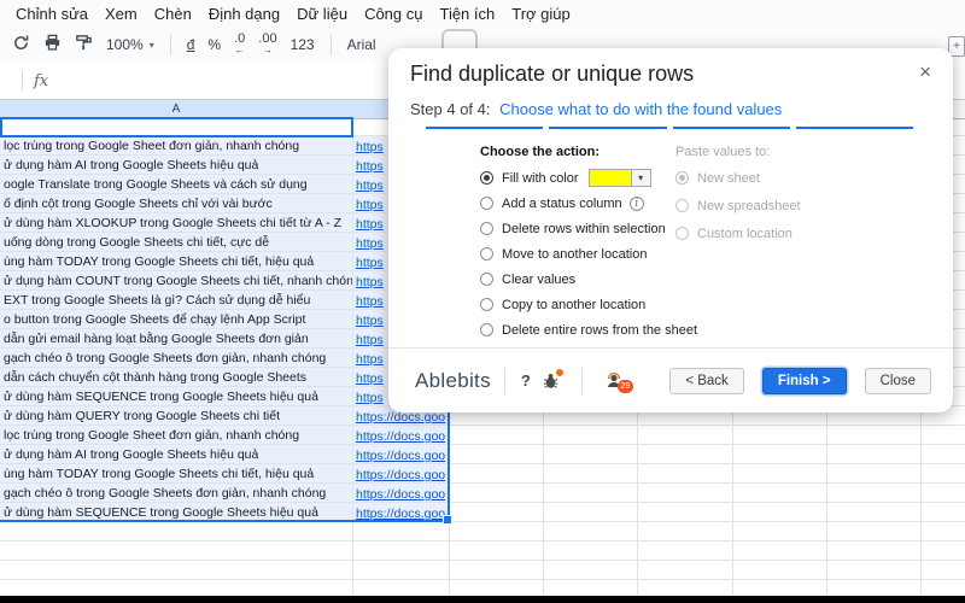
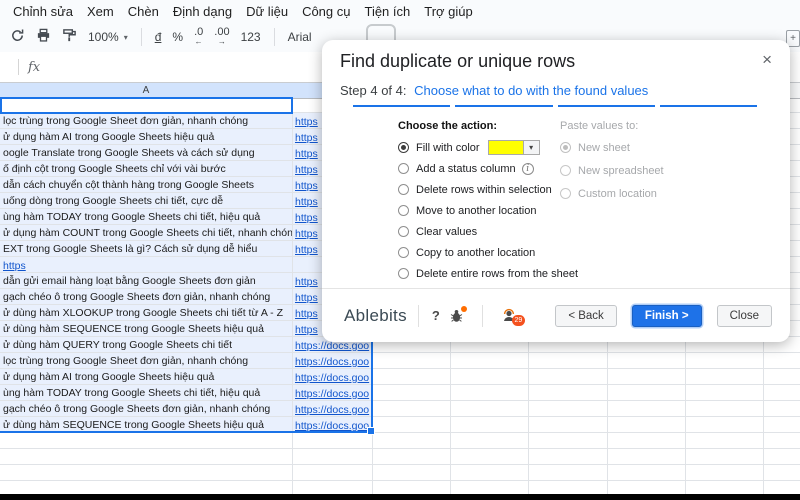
  Chỉnh sửa
  Xem
  Chèn
  Định dạng
  Dữ liệu
  Công cụ
  Tiện ích
  Trợ giúp
  100%
  ▾
  đ
  %
  .0
  ←
  .00
  →
  123
  Arial
  +
  fx
  A
  lọc trùng trong Google Sheet đơn giản, nhanh chóng
  https
  ử dụng hàm AI trong Google Sheets hiệu quả
  https
  oogle Translate trong Google Sheets và cách sử dụng
  https
  ố định cột trong Google Sheets chỉ với vài bước
  https
- ử dùng hàm XLOOKUP trong Google Sheets chi tiết từ A - Z
+ dẫn cách chuyển cột thành hàng trong Google Sheets
  https
  uống dòng trong Google Sheets chi tiết, cực dễ
  https
  ùng hàm TODAY trong Google Sheets chi tiết, hiệu quả
  https
  ử dụng hàm COUNT trong Google Sheets chi tiết, nhanh chón
  https
  EXT trong Google Sheets là gì? Cách sử dụng dễ hiểu
  https
- o button trong Google Sheets để chạy lệnh App Script
  https
  dẫn gửi email hàng loạt bằng Google Sheets đơn giản
  https
  gạch chéo ô trong Google Sheets đơn giản, nhanh chóng
  https
- dẫn cách chuyển cột thành hàng trong Google Sheets
+ ử dùng hàm XLOOKUP trong Google Sheets chi tiết từ A - Z
  https
  ử dùng hàm SEQUENCE trong Google Sheets hiệu quả
  https
  ử dùng hàm QUERY trong Google Sheets chi tiết
  https://docs.goo
  lọc trùng trong Google Sheet đơn giản, nhanh chóng
  https://docs.goo
  ử dụng hàm AI trong Google Sheets hiệu quả
  https://docs.goo
  ùng hàm TODAY trong Google Sheets chi tiết, hiệu quả
  https://docs.goo
  gạch chéo ô trong Google Sheets đơn giản, nhanh chóng
  https://docs.goo
  ử dùng hàm SEQUENCE trong Google Sheets hiệu quả
  https://docs.goo
  Find duplicate or unique rows
  ×
  Step 4 of 4: Choose what to do with the found values
  Choose the action:
  Fill with color
  ▾
  Add a status column
  i
  Delete rows within selection
  Move to another location
  Clear values
  Copy to another location
  Delete entire rows from the sheet
  Paste values to:
  New sheet
  New spreadsheet
  Custom location
  Ablebits
  ?
  < Back
  Finish >
  Close
